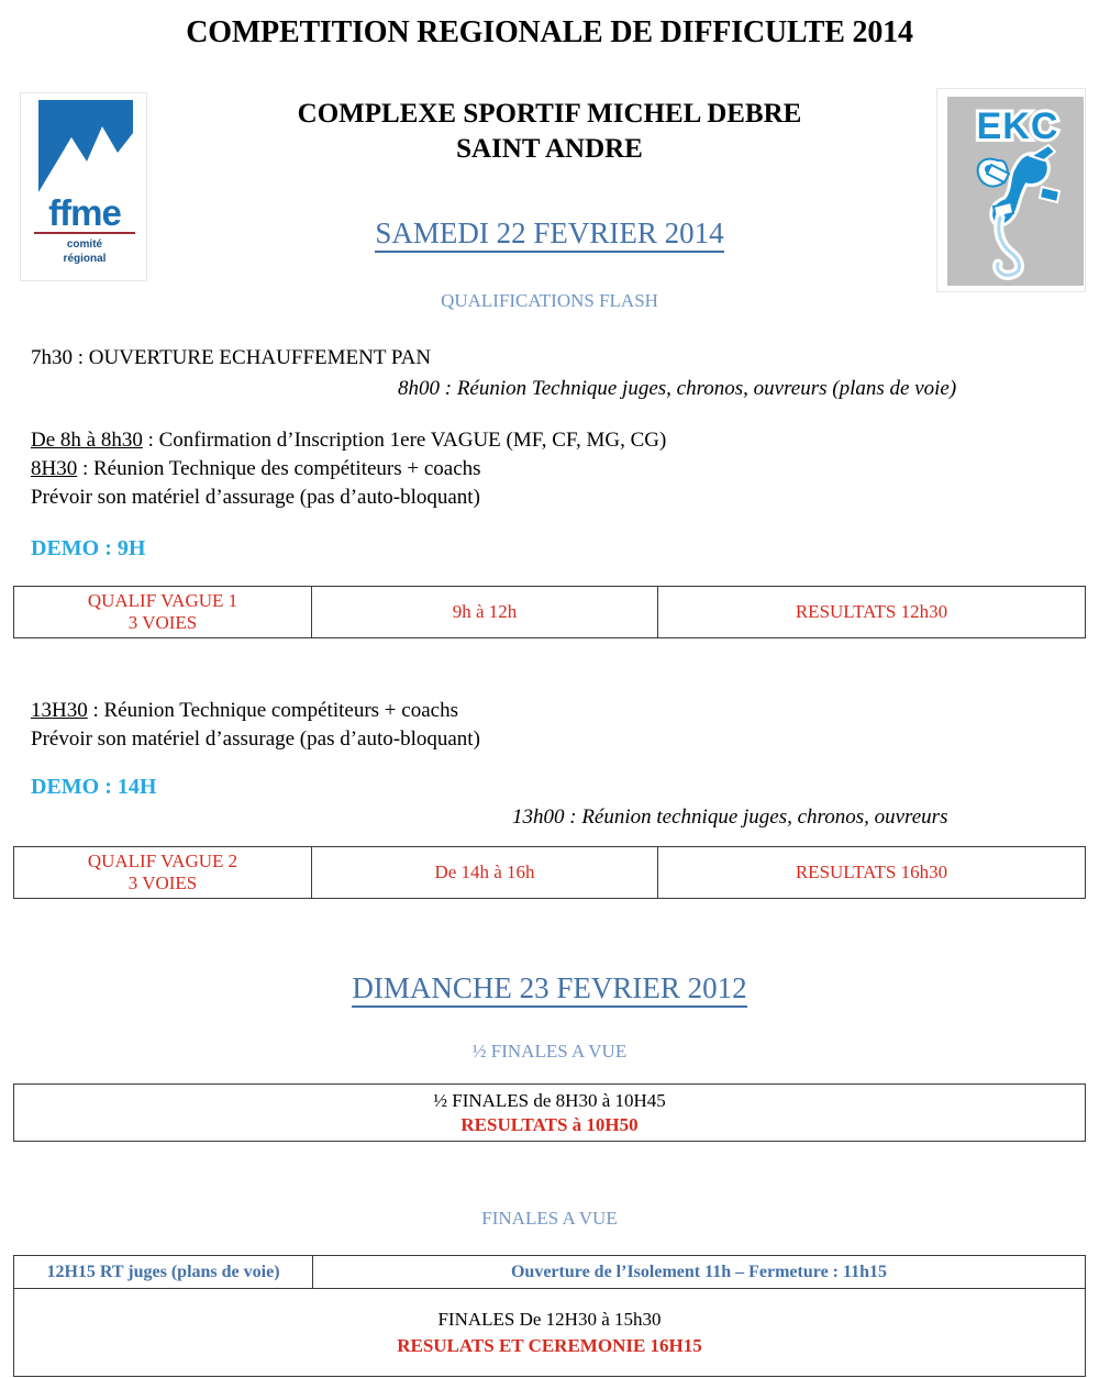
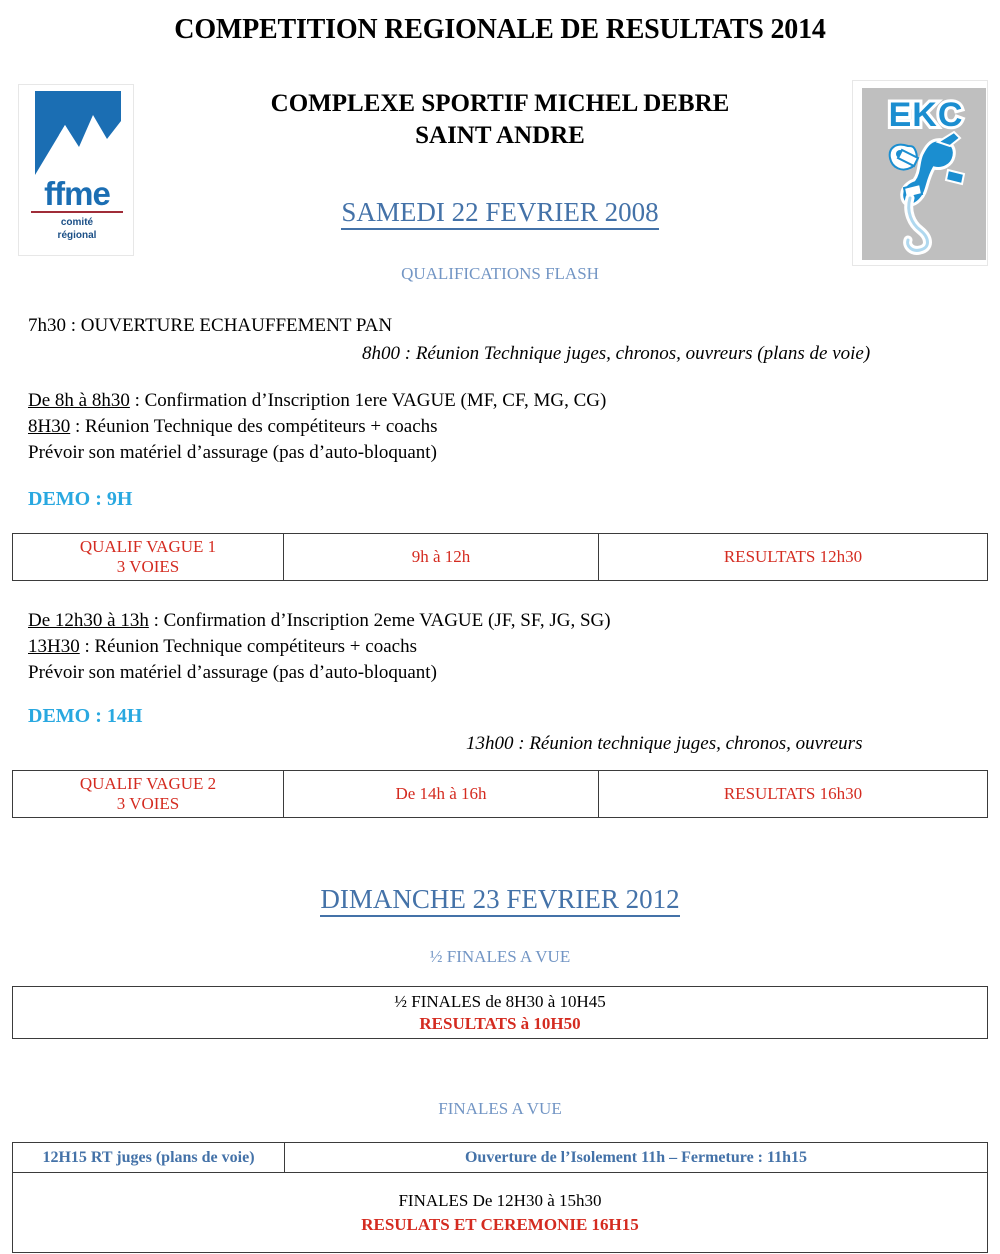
- COMPETITION REGIONALE DE DIFFICULTE 2014
+ COMPETITION REGIONALE DE RESULTATS 2014
  ffme
  comité
  régional
  COMPLEXE SPORTIF MICHEL DEBRE
  SAINT ANDRE
  EKC
- SAMEDI 22 FEVRIER 2014
+ SAMEDI 22 FEVRIER 2008
  QUALIFICATIONS FLASH
  7h30 : OUVERTURE ECHAUFFEMENT PAN
  8h00 : Réunion Technique juges, chronos, ouvreurs (plans de voie)
  De 8h à 8h30 : Confirmation d’Inscription 1ere VAGUE (MF, CF, MG, CG)
  8H30 : Réunion Technique des compétiteurs + coachs
  Prévoir son matériel d’assurage (pas d’auto-bloquant)
  DEMO : 9H
  QUALIF VAGUE 1 3 VOIES	9h à 12h	RESULTATS 12h30
+ De 12h30 à 13h : Confirmation d’Inscription 2eme VAGUE (JF, SF, JG, SG)
  13H30 : Réunion Technique compétiteurs + coachs
  Prévoir son matériel d’assurage (pas d’auto-bloquant)
  DEMO : 14H
  13h00 : Réunion technique juges, chronos, ouvreurs
  QUALIF VAGUE 2 3 VOIES	De 14h à 16h	RESULTATS 16h30
  DIMANCHE 23 FEVRIER 2012
  ½ FINALES A VUE
  ½ FINALES de 8H30 à 10H45 RESULTATS à 10H50
  FINALES A VUE
  12H15 RT juges (plans de voie)	Ouverture de l’Isolement 11h – Fermeture : 11h15
  FINALES De 12H30 à 15h30 RESULATS ET CEREMONIE 16H15
